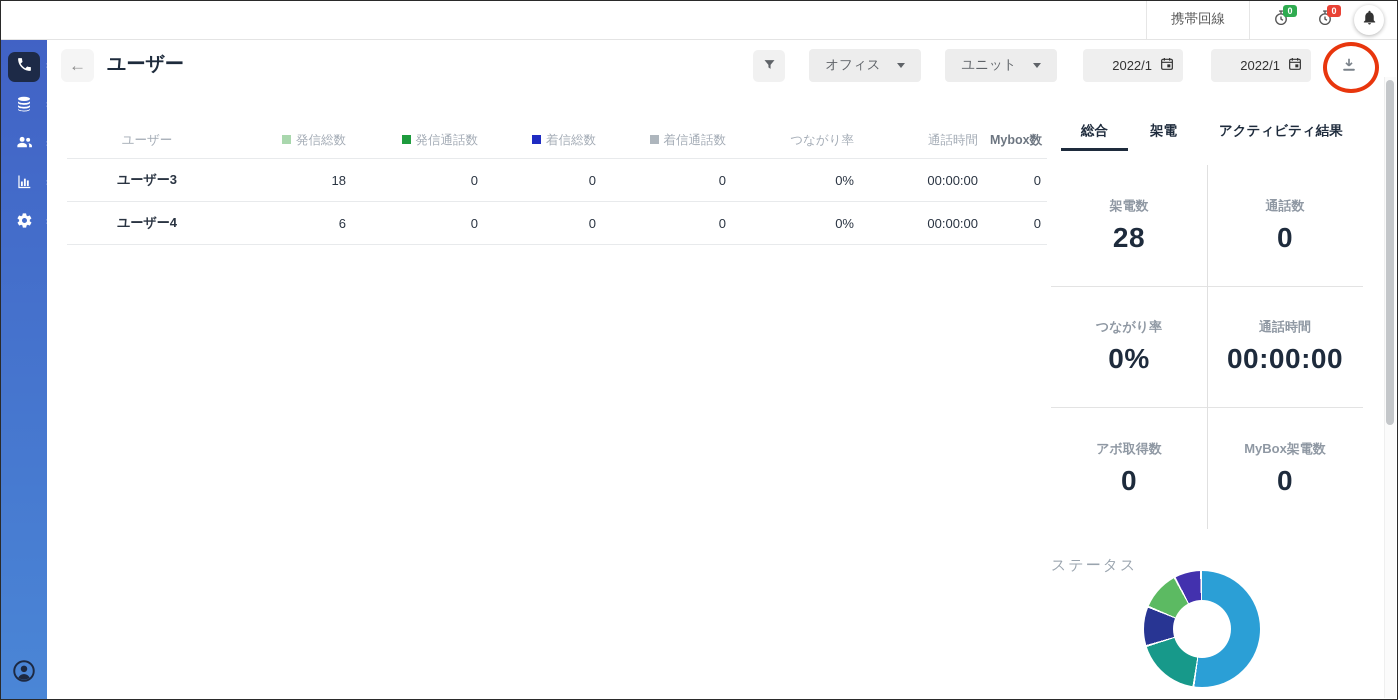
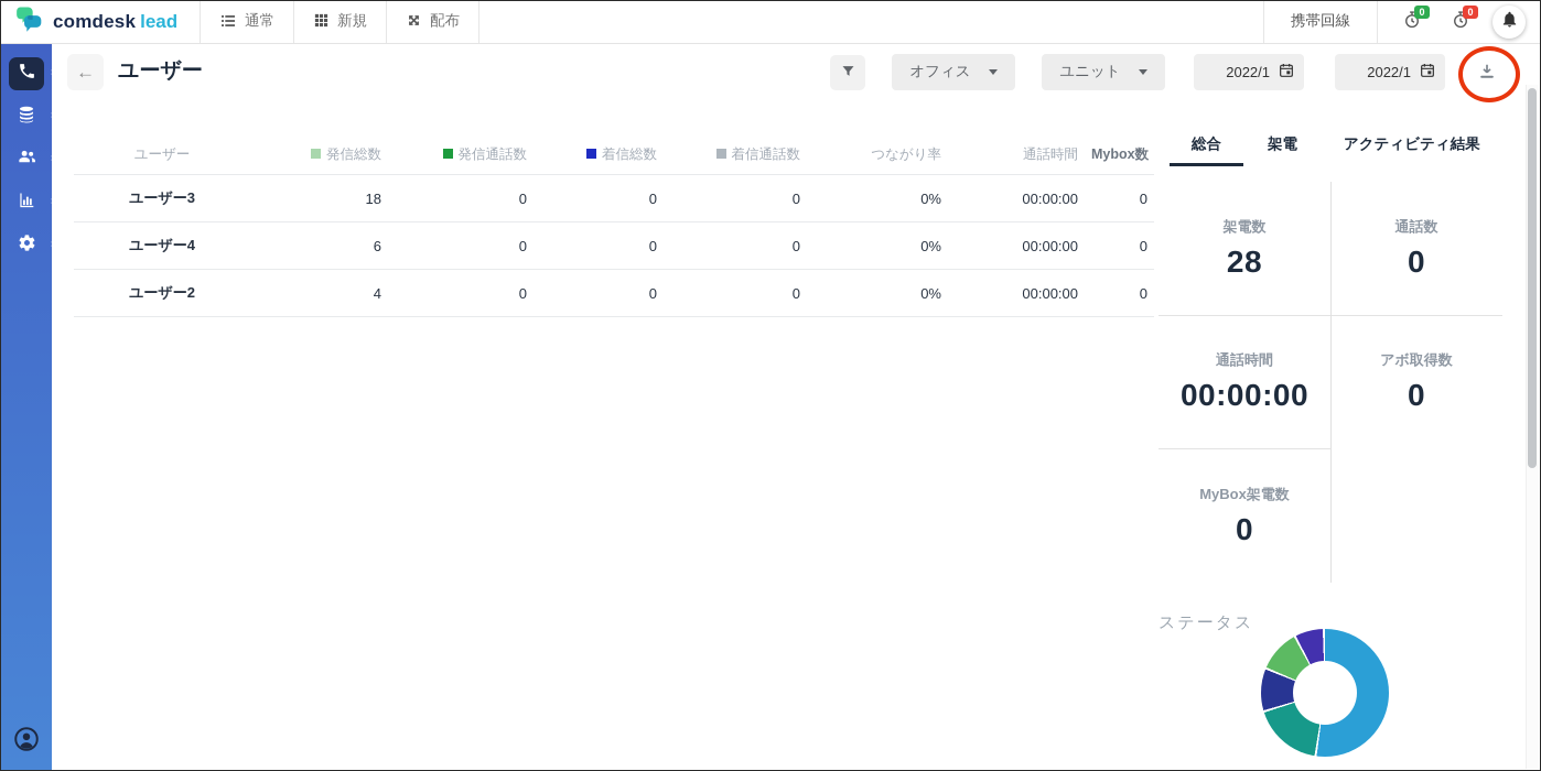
+ comdesk
+ lead
+ 通常
+ 新規
+ 配布
  携帯回線
  0
  0
  ←
  ユーザー
  オフィス
  ユニット
  2022/1
  2022/1
  ユーザー	発信総数	発信通話数	着信総数	着信通話数	つながり率	通話時間	Mybox数
  ユーザー3	18	0	0	0	0%	00:00:00	0
  ユーザー4	6	0	0	0	0%	00:00:00	0
+ ユーザー2	4	0	0	0	0%	00:00:00	0
  総合
  架電
  アクティビティ結果
  架電数
  28
  通話数
  0
- つながり率
- 0%
  通話時間
  00:00:00
  アボ取得数
  0
  MyBox架電数
  0
  ステータス
